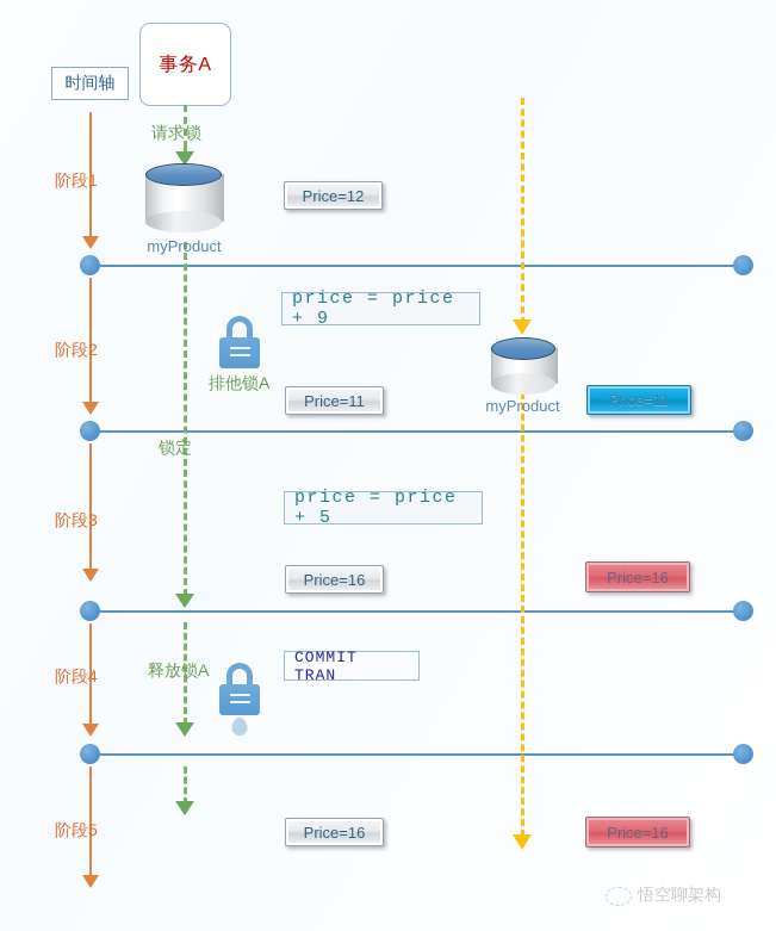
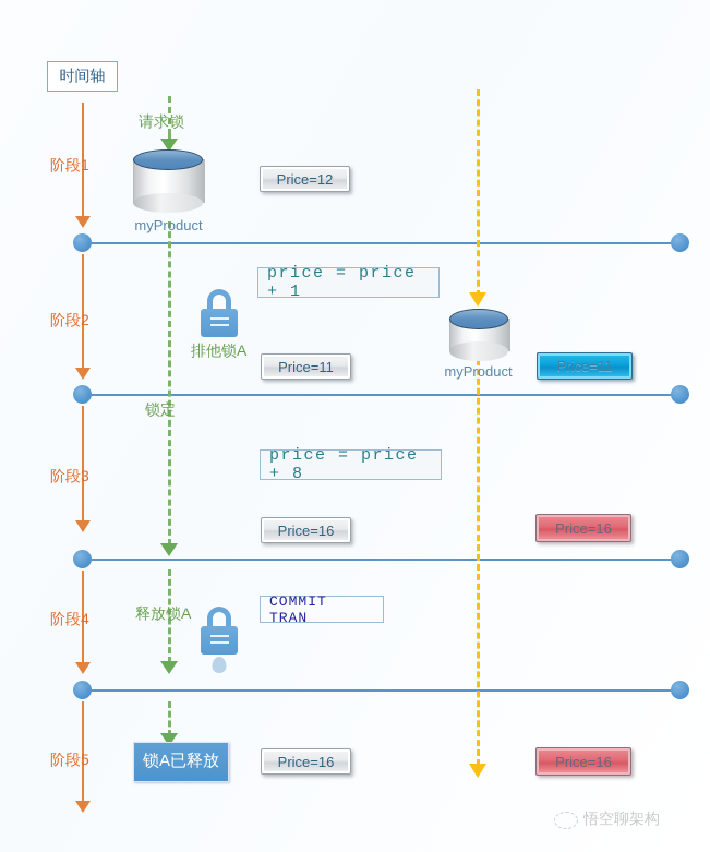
- 事务A
  时间轴
  阶段1
  阶段2
  阶段3
  阶段4
  阶段5
  请求锁
  释放锁A
  锁定
  myProduct
  myProduct
  排他锁A
- price = price + 9
+ price = price + 1
- price = price + 5
+ price = price + 8
  COMMIT TRAN
  Price=12
  Price=11
  Price=11
  Price=16
  Price=16
  Price=16
  Price=16
+ 锁A已释放
  悟空聊架构
